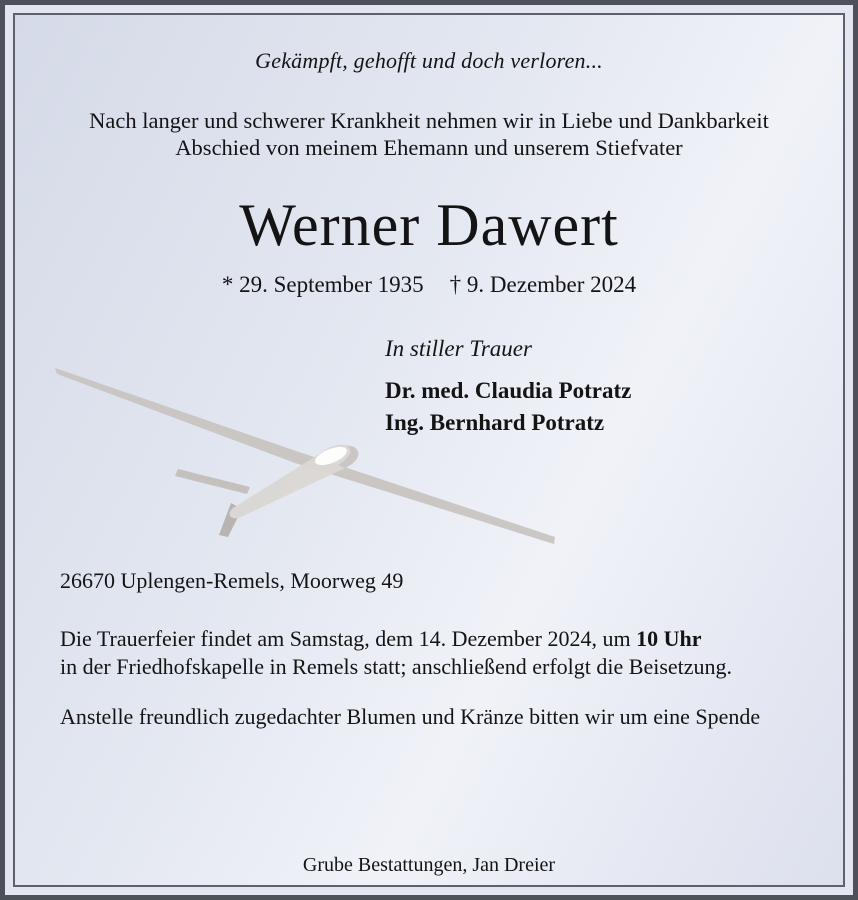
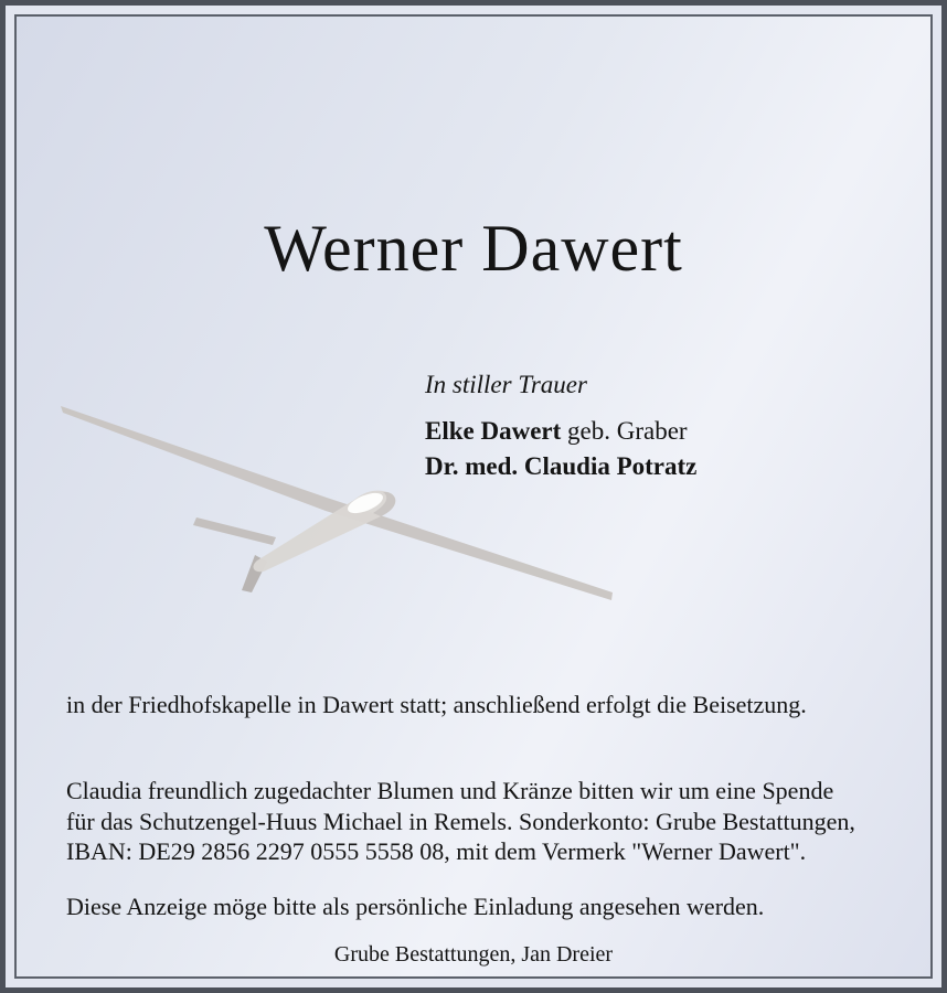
- Gekämpft, gehofft und doch verloren...
- Nach langer und schwerer Krankheit nehmen wir in Liebe und Dankbarkeit
- Abschied von meinem Ehemann und unserem Stiefvater
  Werner Dawert
- * 29. September 1935 † 9. Dezember 2024
  In stiller Trauer
+ Elke Dawert geb. Graber
  Dr. med. Claudia Potratz
- Ing. Bernhard Potratz
- 26670 Uplengen-Remels, Moorweg 49
- Die Trauerfeier findet am Samstag, dem 14. Dezember 2024, um 10 Uhr
- in der Friedhofskapelle in Remels statt; anschließend erfolgt die Beisetzung.
+ in der Friedhofskapelle in Dawert statt; anschließend erfolgt die Beisetzung.
- Anstelle freundlich zugedachter Blumen und Kränze bitten wir um eine Spende
+ Claudia freundlich zugedachter Blumen und Kränze bitten wir um eine Spende
+ für das Schutzengel-Huus Michael in Remels. Sonderkonto: Grube Bestattungen,
+ IBAN: DE29 2856 2297 0555 5558 08, mit dem Vermerk "Werner Dawert".
+ Diese Anzeige möge bitte als persönliche Einladung angesehen werden.
  Grube Bestattungen, Jan Dreier
